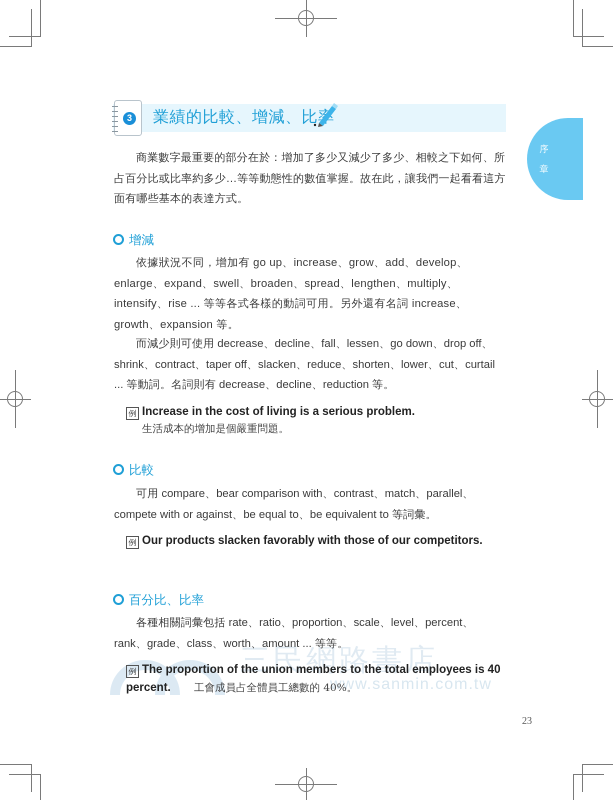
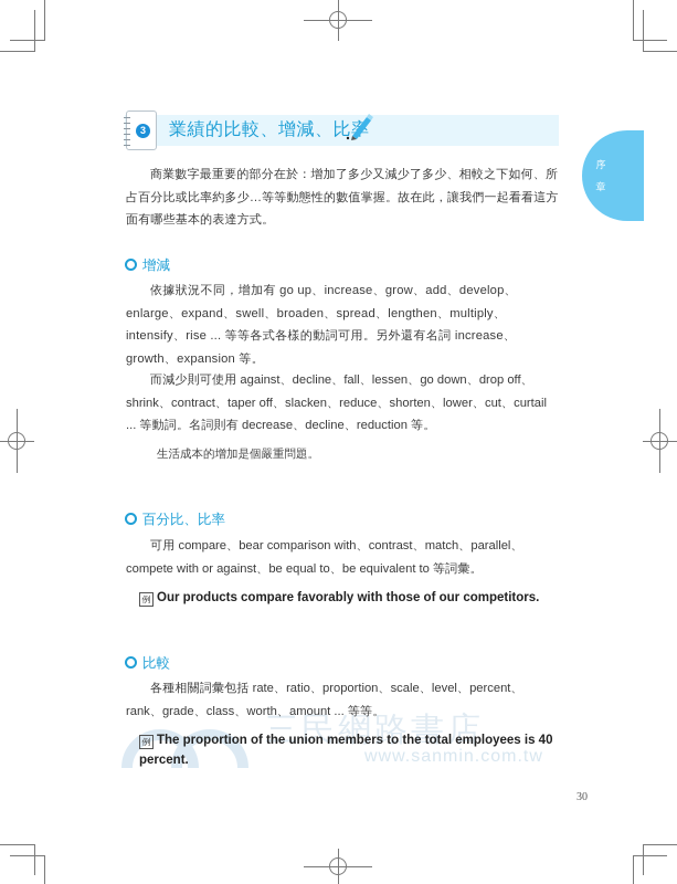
  3
  業績的比較、增減、比
  序
  章
  商業數字最重要的部分在於：增加了多少又減少了多少、相較之下如何、所占百分比或比率約多少…等等動態性的數值掌握。故在此，讓我們一起看看這方面有哪些基本的表達方式。
  增減
  依據狀況不同，增加有 go up、increase、grow、add、develop、enlarge、expand、swell、broaden、spread、lengthen、multiply、intensify、rise ... 等等各式各樣的動詞可用。另外還有名詞 increase、growth、expansion 等。
- 而減少則可使用 decrease、decline、fall、lessen、go down、drop off、shrink、contract、taper off、slacken、reduce、shorten、lower、cut、curtail ... 等動詞。名詞則有 decrease、decline、reduction 等。
+ 而減少則可使用 against、decline、fall、lessen、go down、drop off、shrink、contract、taper off、slacken、reduce、shorten、lower、cut、curtail ... 等動詞。名詞則有 decrease、decline、reduction 等。
- 例 Increase in the cost of living is a serious problem.
  生活成本的增加是個嚴重問題。
- 比較
+ 百分比、比率
  可用 compare、bear comparison with、contrast、match、parallel、compete with or against、be equal to、be equivalent to 等詞彙。
- 例 Our products slacken favorably with those of our competitors.
+ 例 Our products compare favorably with those of our competitors.
  三民網路書店
  www.sanmin.com.tw
- 百分比、比率
+ 比較
  各種相關詞彙包括 rate、ratio、proportion、scale、level、percent、rank、grade、class、worth、amount ... 等等。
  例 The proportion of the union members to the total employees is 40 percent.
- 工會成員占全體員工總數的 40%。
- 23
+ 30
